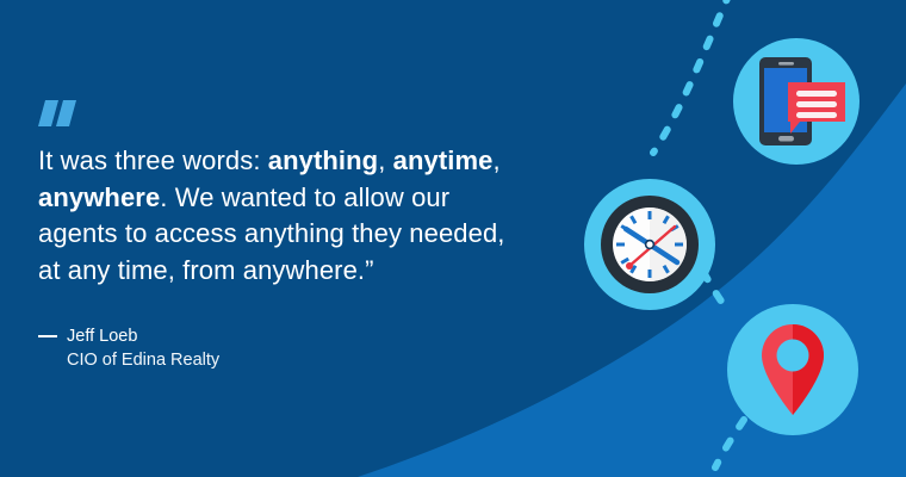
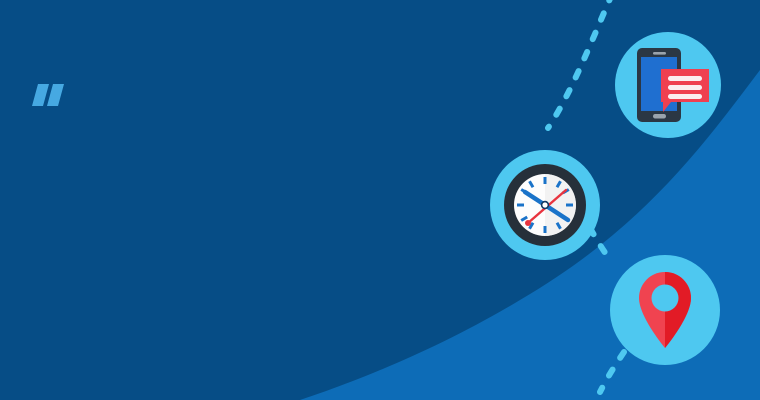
- It was three words: anything, anytime,
- anywhere. We wanted to allow our
- agents to access anything they needed,
- at any time, from anywhere.”
- Jeff Loeb
- CIO of Edina Realty
